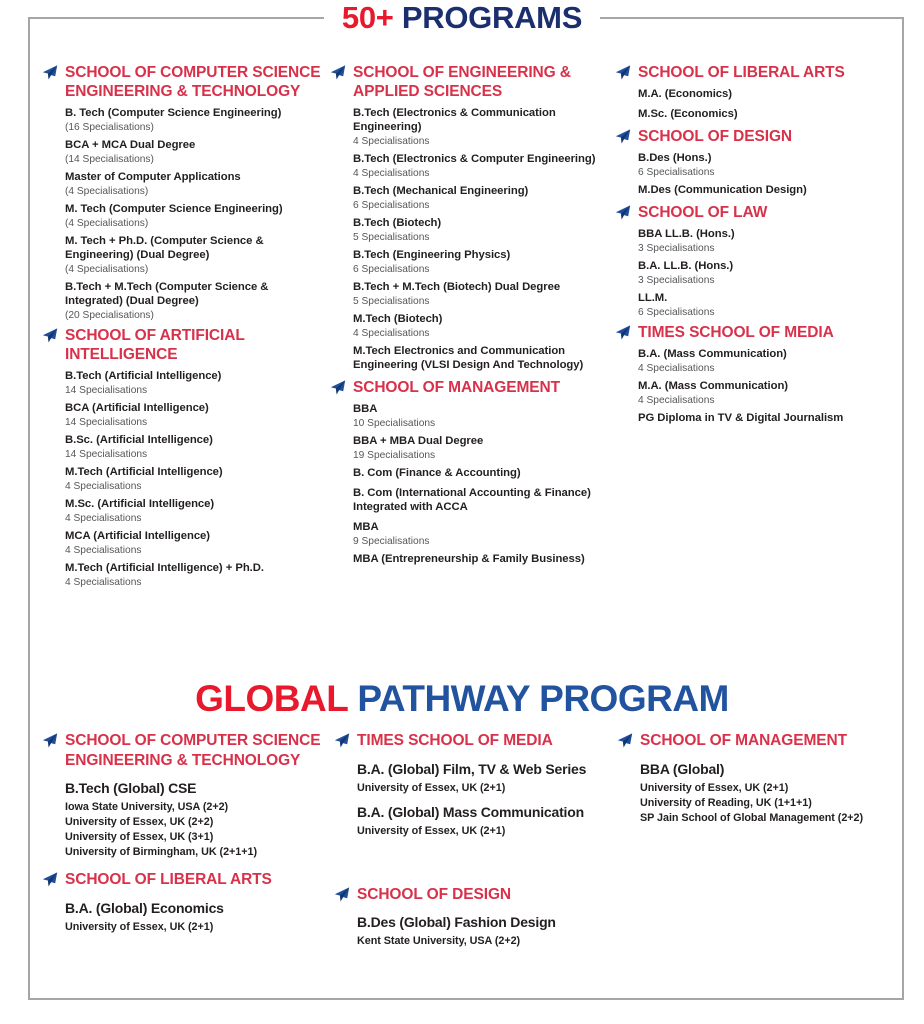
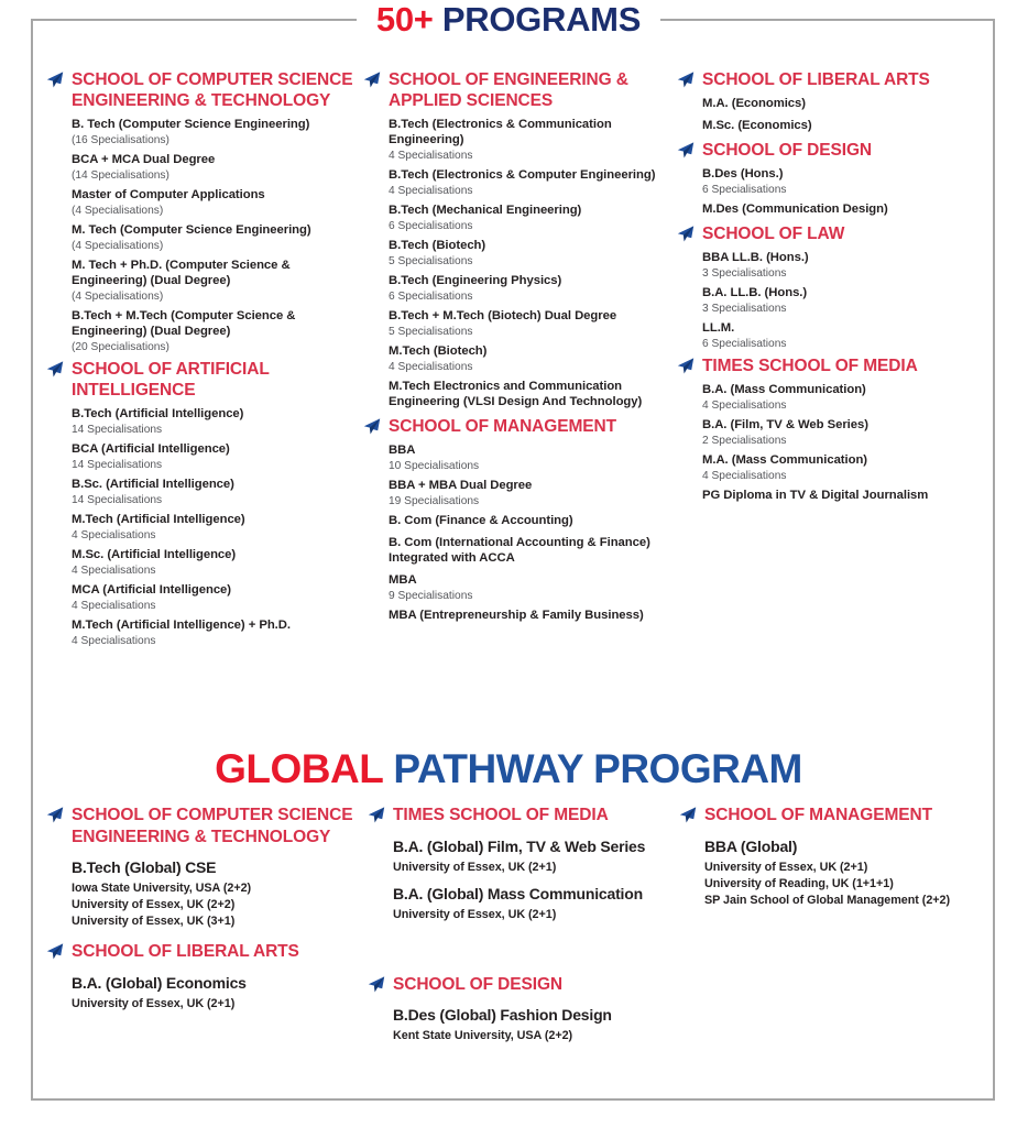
  50+ PROGRAMS
  SCHOOL OF COMPUTER SCIENCE ENGINEERING & TECHNOLOGY
  B. Tech (Computer Science Engineering)
  (16 Specialisations)
  BCA + MCA Dual Degree
  (14 Specialisations)
  Master of Computer Applications
  (4 Specialisations)
  M. Tech (Computer Science Engineering)
  (4 Specialisations)
  M. Tech + Ph.D. (Computer Science & Engineering) (Dual Degree)
  (4 Specialisations)
- B.Tech + M.Tech (Computer Science & Integrated) (Dual Degree)
+ B.Tech + M.Tech (Computer Science & Engineering) (Dual Degree)
  (20 Specialisations)
  SCHOOL OF ARTIFICIAL INTELLIGENCE
  B.Tech (Artificial Intelligence)
  14 Specialisations
  BCA (Artificial Intelligence)
  14 Specialisations
  B.Sc. (Artificial Intelligence)
  14 Specialisations
  M.Tech (Artificial Intelligence)
  4 Specialisations
  M.Sc. (Artificial Intelligence)
  4 Specialisations
  MCA (Artificial Intelligence)
  4 Specialisations
  M.Tech (Artificial Intelligence) + Ph.D.
  4 Specialisations
  SCHOOL OF ENGINEERING & APPLIED SCIENCES
  B.Tech (Electronics & Communication Engineering)
  4 Specialisations
  B.Tech (Electronics & Computer Engineering)
  4 Specialisations
  B.Tech (Mechanical Engineering)
  6 Specialisations
  B.Tech (Biotech)
  5 Specialisations
  B.Tech (Engineering Physics)
  6 Specialisations
  B.Tech + M.Tech (Biotech) Dual Degree
  5 Specialisations
  M.Tech (Biotech)
  4 Specialisations
  M.Tech Electronics and Communication Engineering (VLSI Design And Technology)
  SCHOOL OF MANAGEMENT
  BBA
  10 Specialisations
  BBA + MBA Dual Degree
  19 Specialisations
  B. Com (Finance & Accounting)
  B. Com (International Accounting & Finance) Integrated with ACCA
  MBA
  9 Specialisations
  MBA (Entrepreneurship & Family Business)
  SCHOOL OF LIBERAL ARTS
  M.A. (Economics)
  M.Sc. (Economics)
  SCHOOL OF DESIGN
  B.Des (Hons.)
  6 Specialisations
  M.Des (Communication Design)
  SCHOOL OF LAW
  BBA LL.B. (Hons.)
  3 Specialisations
  B.A. LL.B. (Hons.)
  3 Specialisations
  LL.M.
  6 Specialisations
  TIMES SCHOOL OF MEDIA
  B.A. (Mass Communication)
  4 Specialisations
+ B.A. (Film, TV & Web Series)
+ 2 Specialisations
  M.A. (Mass Communication)
  4 Specialisations
  PG Diploma in TV & Digital Journalism
  GLOBAL PATHWAY PROGRAM
  SCHOOL OF COMPUTER SCIENCE ENGINEERING & TECHNOLOGY
  B.Tech (Global) CSE
  Iowa State University, USA (2+2)
  University of Essex, UK (2+2)
  University of Essex, UK (3+1)
- University of Birmingham, UK (2+1+1)
  SCHOOL OF LIBERAL ARTS
  B.A. (Global) Economics
  University of Essex, UK (2+1)
  TIMES SCHOOL OF MEDIA
  B.A. (Global) Film, TV & Web Series
  University of Essex, UK (2+1)
  B.A. (Global) Mass Communication
  University of Essex, UK (2+1)
  SCHOOL OF DESIGN
  B.Des (Global) Fashion Design
  Kent State University, USA (2+2)
  SCHOOL OF MANAGEMENT
  BBA (Global)
  University of Essex, UK (2+1)
  University of Reading, UK (1+1+1)
  SP Jain School of Global Management (2+2)
